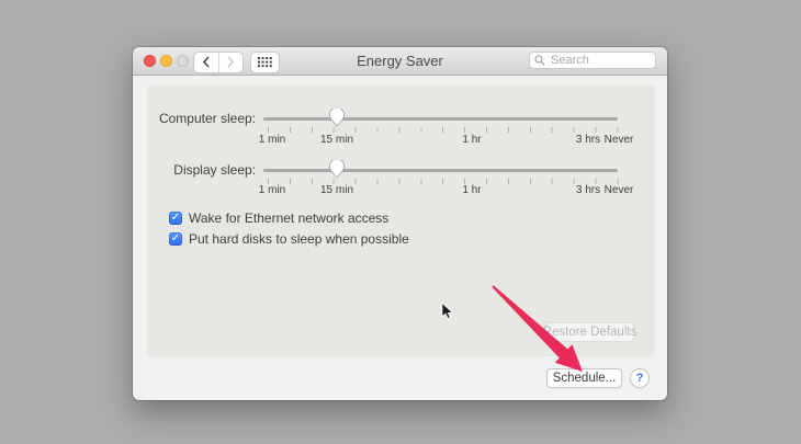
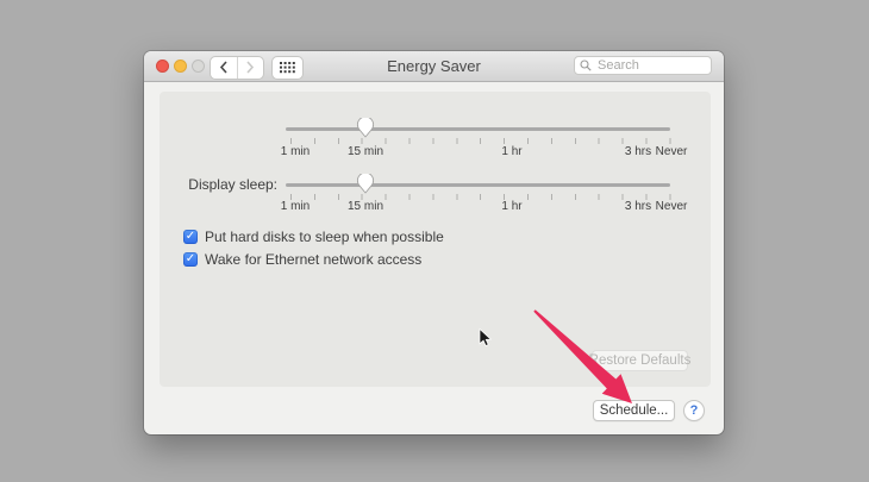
  Energy Saver
  Search
- Computer sleep:
  1 min
  15 min
  1 hr
  3 hrs
  Never
  Display sleep:
  1 min
  15 min
  1 hr
  3 hrs
  Never
  ✓
- Wake for Ethernet network access
+ Put hard disks to sleep when possible
  ✓
- Put hard disks to sleep when possible
+ Wake for Ethernet network access
  estore Defaults
  Schedule...
  ?
